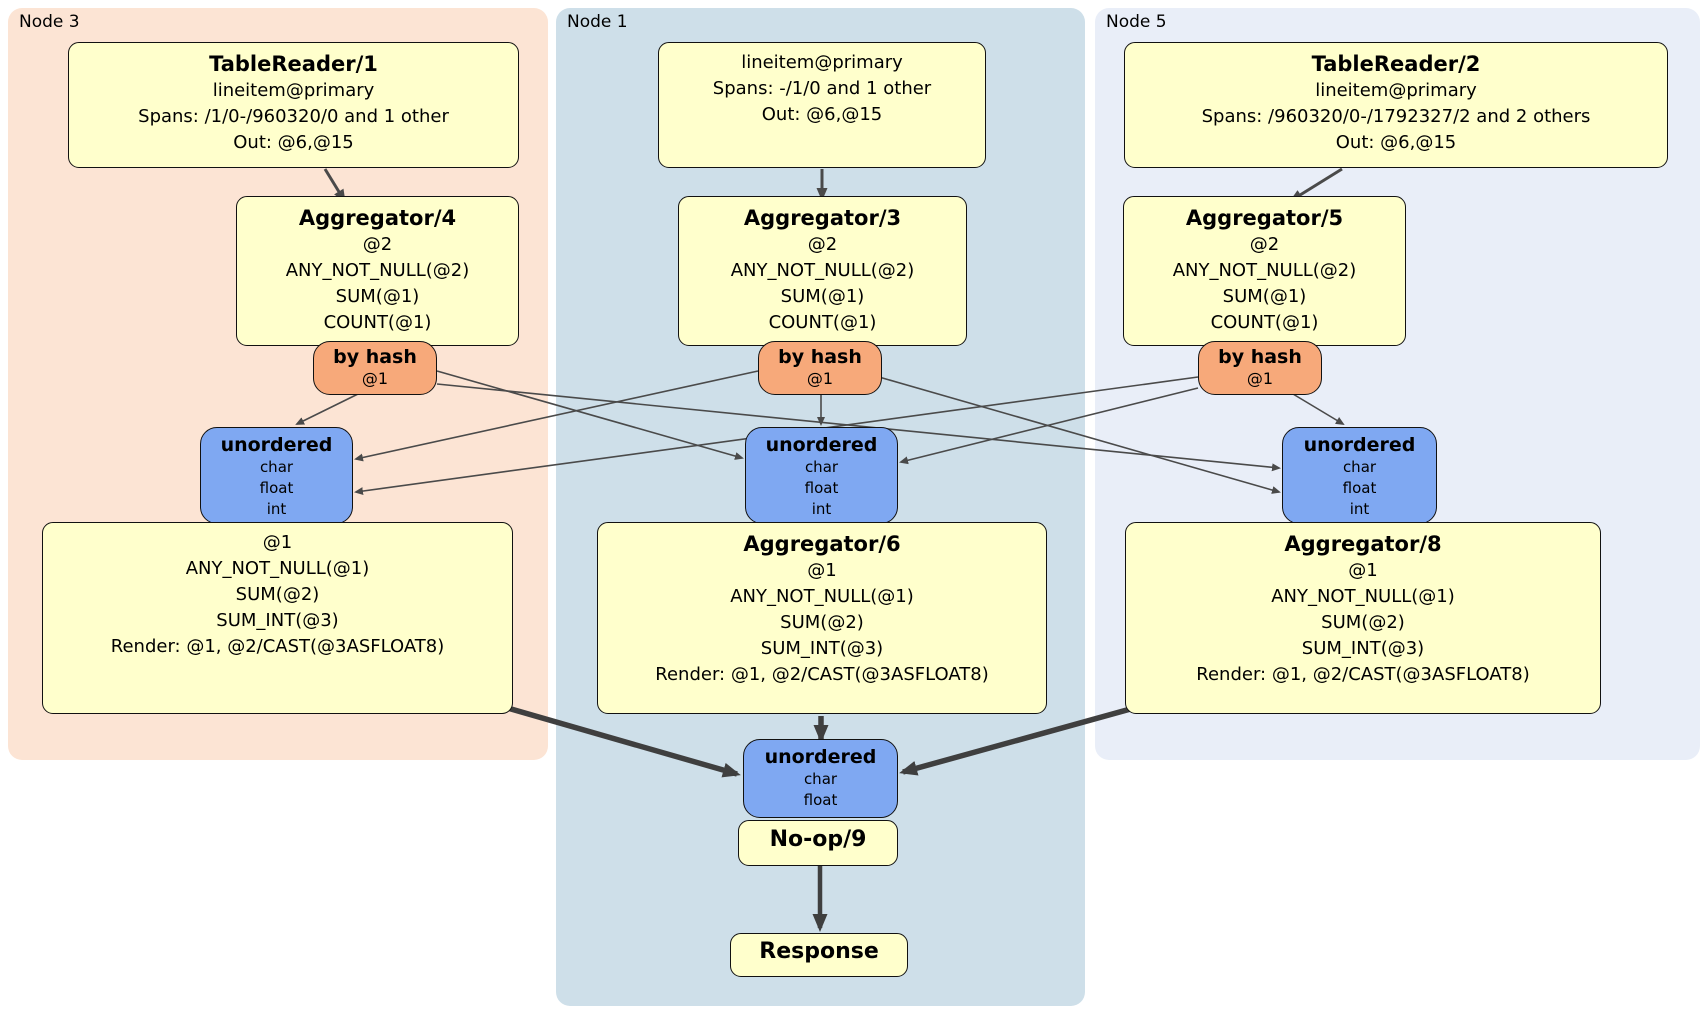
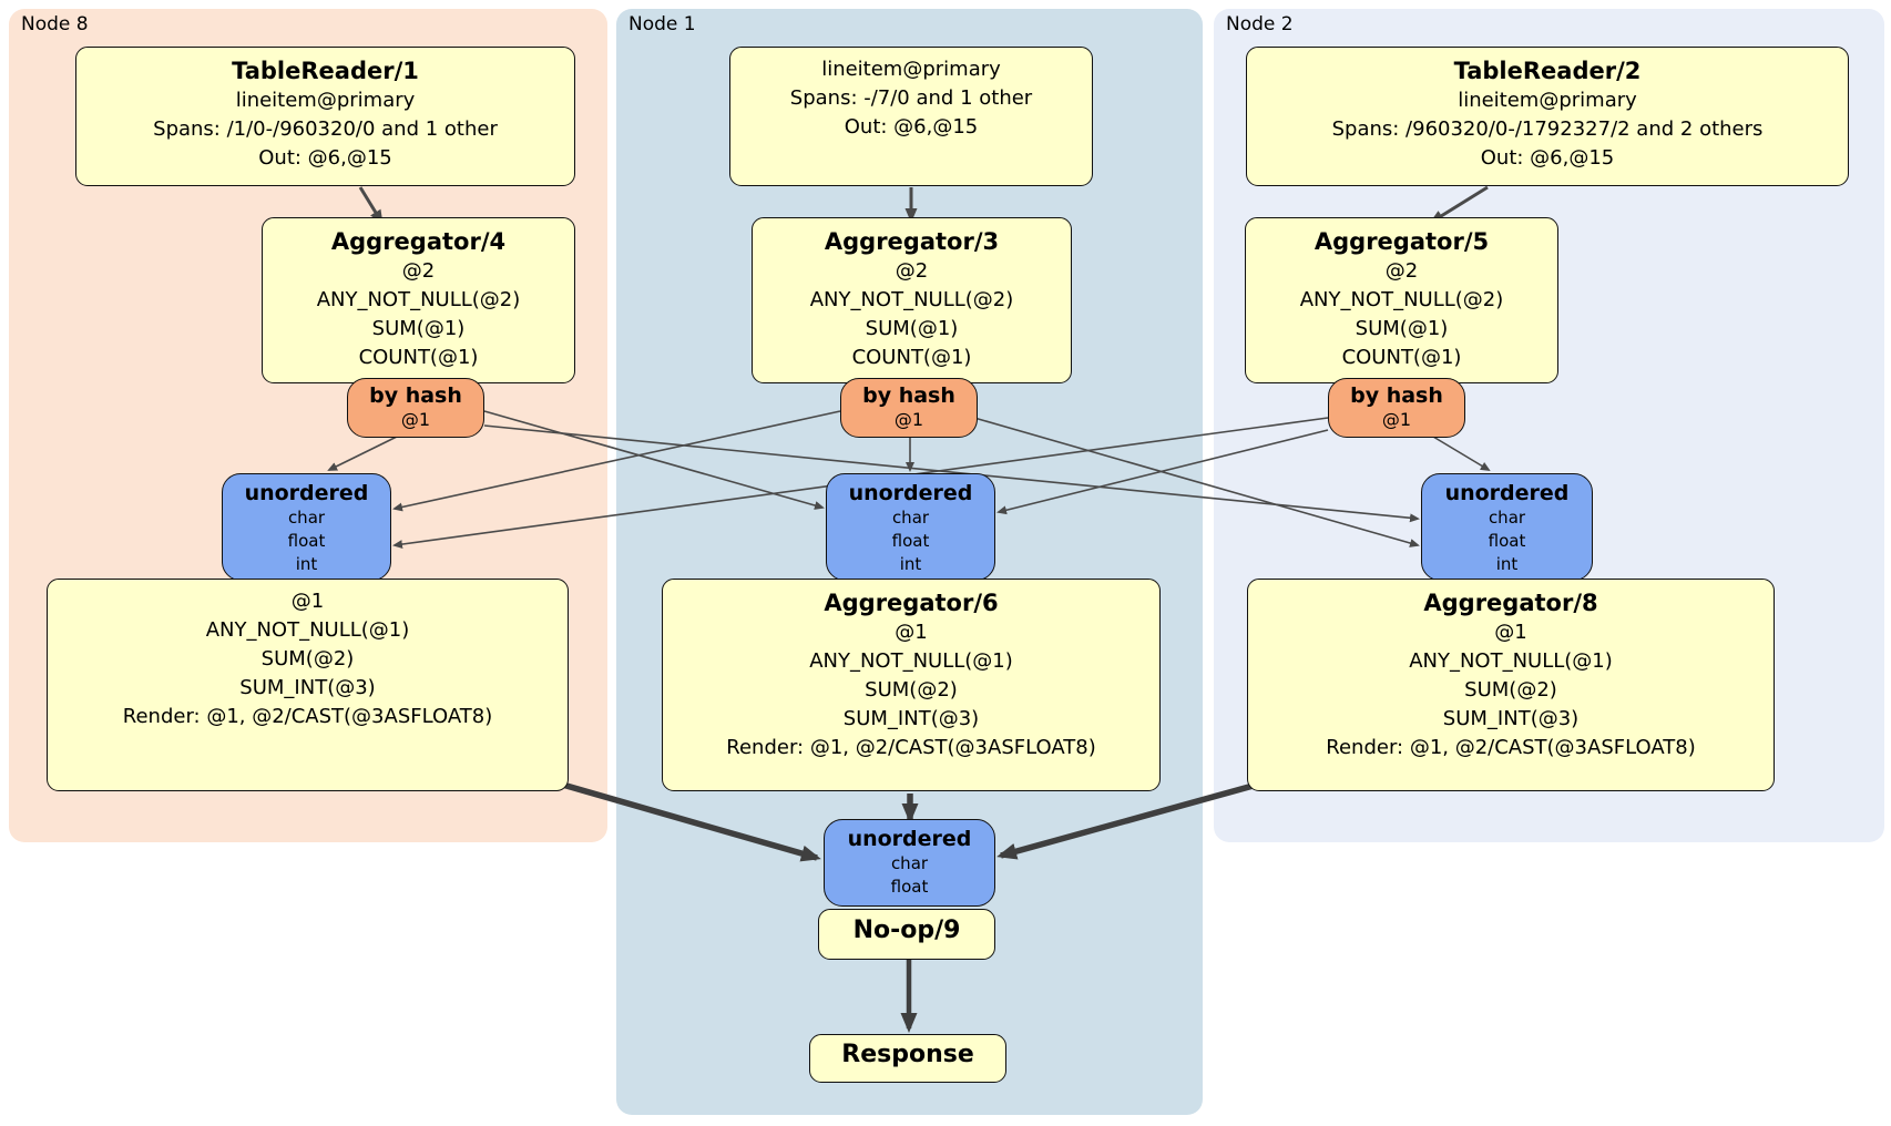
- Node 3
+ Node 8
  Node 1
- Node 5
+ Node 2
  TableReader/1
  lineitem@primary
  Spans: /1/0-/960320/0 and 1 other
  Out: @6,@15
  lineitem@primary
- Spans: -/1/0 and 1 other
+ Spans: -/7/0 and 1 other
  Out: @6,@15
  TableReader/2
  lineitem@primary
  Spans: /960320/0-/1792327/2 and 2 others
  Out: @6,@15
  Aggregator/4
  @2
  ANY_NOT_NULL(@2)
  SUM(@1)
  COUNT(@1)
  Aggregator/3
  @2
  ANY_NOT_NULL(@2)
  SUM(@1)
  COUNT(@1)
  Aggregator/5
  @2
  ANY_NOT_NULL(@2)
  SUM(@1)
  COUNT(@1)
  by hash
  @1
  by hash
  @1
  by hash
  @1
  unordered
  char
  float
  int
  unordered
  char
  float
  int
  unordered
  char
  float
  int
  @1
  ANY_NOT_NULL(@1)
  SUM(@2)
  SUM_INT(@3)
  Render: @1, @2/CAST(@3ASFLOAT8)
  Aggregator/6
  @1
  ANY_NOT_NULL(@1)
  SUM(@2)
  SUM_INT(@3)
  Render: @1, @2/CAST(@3ASFLOAT8)
  Aggregator/8
  @1
  ANY_NOT_NULL(@1)
  SUM(@2)
  SUM_INT(@3)
  Render: @1, @2/CAST(@3ASFLOAT8)
  unordered
  char
  float
  No-op/9
  Response
